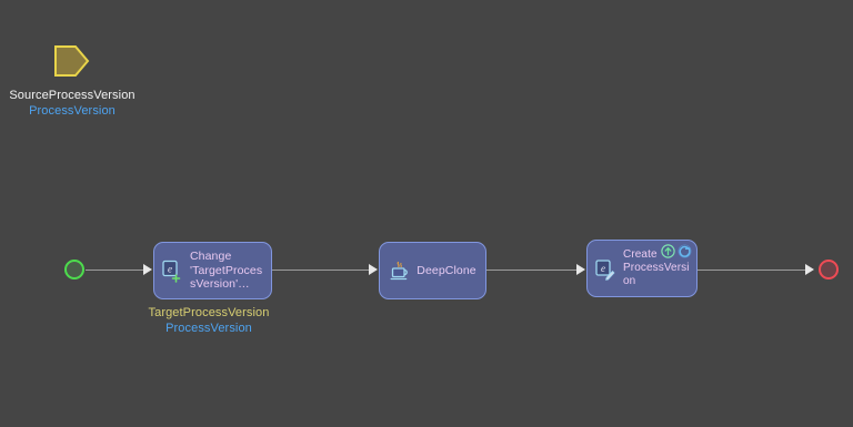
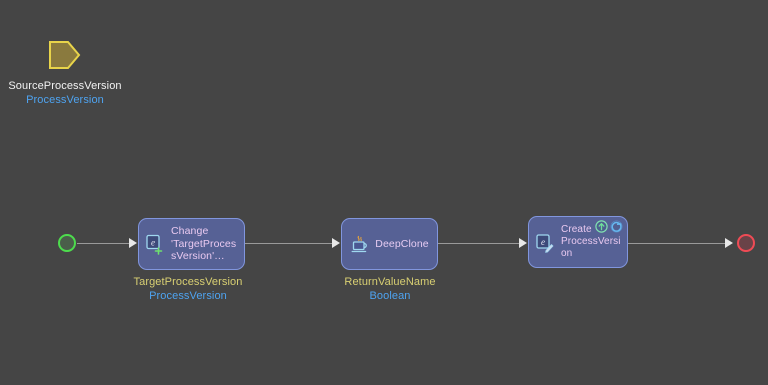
  SourceProcessVersion
  ProcessVersion
  e
  Change 'TargetProcessVersion'…
  TargetProcessVersion
  ProcessVersion
  DeepClone
+ ReturnValueName
+ Boolean
  e
  Create ProcessVersion
